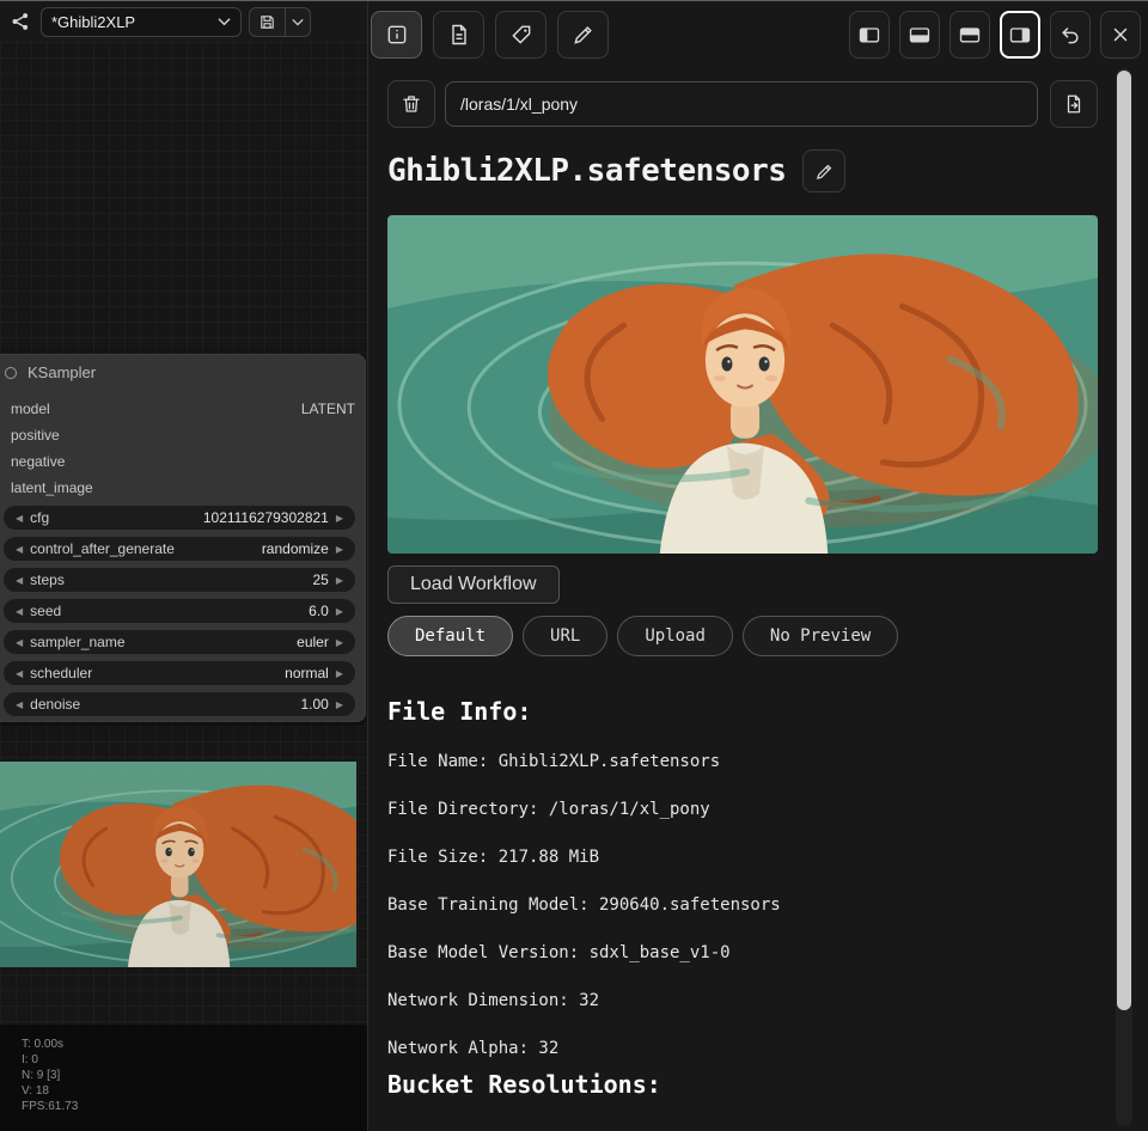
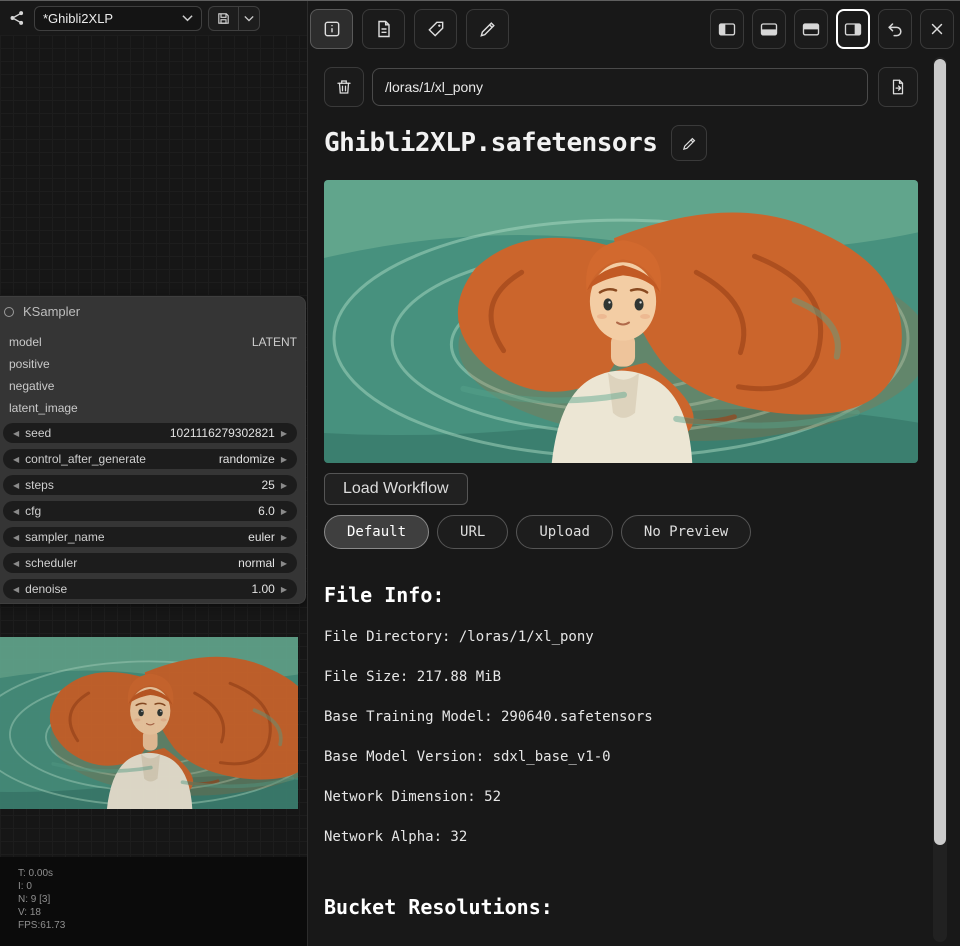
  *Ghibli2XLP
  KSampler
  LATENT
  model
  positive
  negative
  latent_image
  ◀
- cfg
+ seed
  1021116279302821
  ▶
  ◀
  control_after_generate
  randomize
  ▶
  ◀
  steps
  25
  ▶
  ◀
- seed
+ cfg
  6.0
  ▶
  ◀
  sampler_name
  euler
  ▶
  ◀
  scheduler
  normal
  ▶
  ◀
  denoise
  1.00
  ▶
  T: 0.00s
  I: 0
  N: 9 [3]
  V: 18
  FPS:61.73
  /loras/1/xl_pony
  Ghibli2XLP.safetensors
  Load Workflow
  Default
  URL
  Upload
  No Preview
  File Info:
- File Name: Ghibli2XLP.safetensors
  File Directory: /loras/1/xl_pony
  File Size: 217.88 MiB
  Base Training Model: 290640.safetensors
  Base Model Version: sdxl_base_v1-0
- Network Dimension: 32
+ Network Dimension: 52
  Network Alpha: 32
  Bucket Resolutions:
